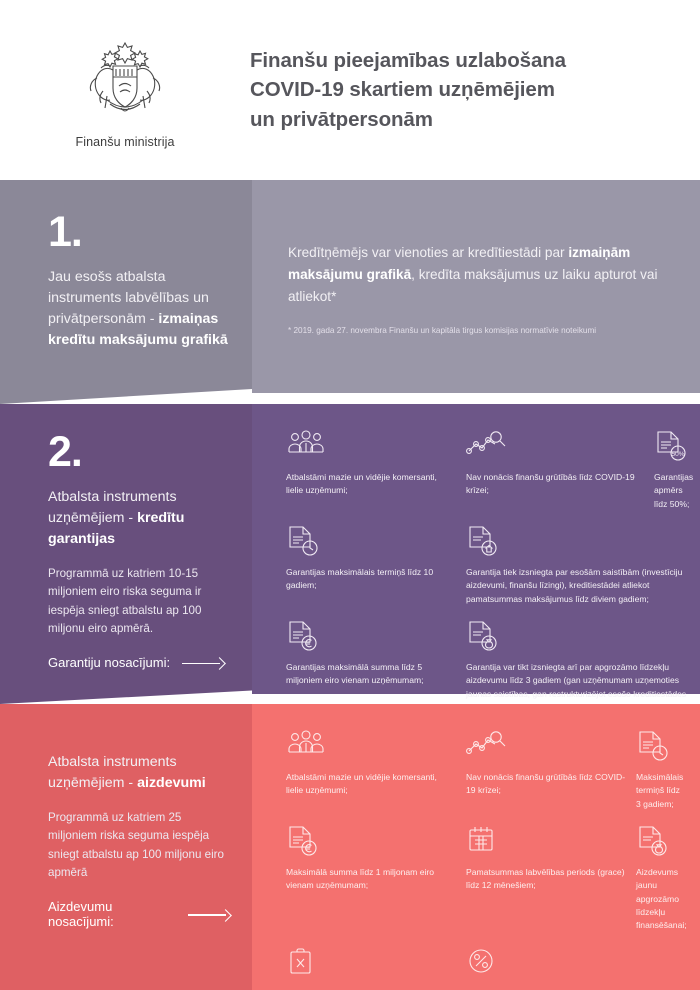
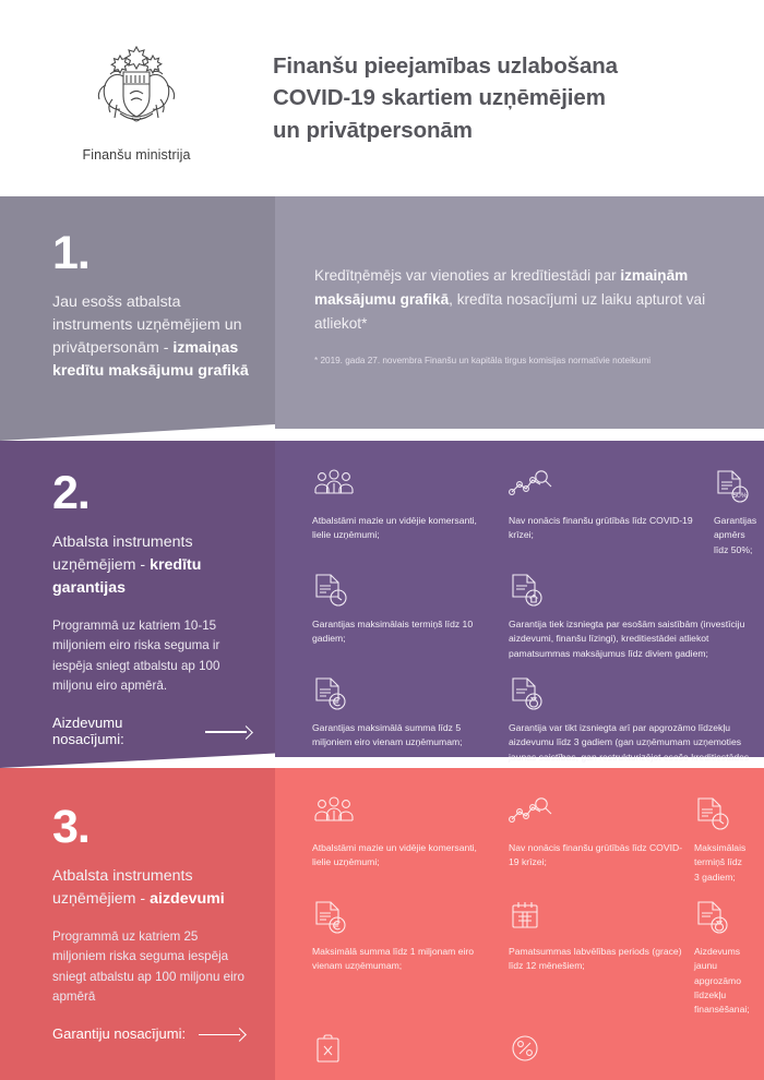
  Finanšu ministrija
  Finanšu pieejamības uzlabošana
  COVID-19 skartiem uzņēmējiem
  un privātpersonām
  1.
- Jau esošs atbalsta instruments labvēlības un privātpersonām - izmaiņas kredītu maksājumu grafikā
+ Jau esošs atbalsta instruments uzņēmējiem un privātpersonām - izmaiņas kredītu maksājumu grafikā
- Kredītņēmējs var vienoties ar kredītiestādi par izmaiņām maksājumu grafikā, kredīta maksājumus uz laiku apturot vai atliekot*
+ Kredītņēmējs var vienoties ar kredītiestādi par izmaiņām maksājumu grafikā, kredīta nosacījumi uz laiku apturot vai atliekot*
  * 2019. gada 27. novembra Finanšu un kapitāla tirgus komisijas normatīvie noteikumi
  2.
  Atbalsta instruments uzņēmējiem - kredītu garantijas
  Programmā uz katriem 10-15 miljoniem eiro riska seguma ir iespēja sniegt atbalstu ap 100 miljonu eiro apmērā.
- Garantiju nosacījumi:
+ Aizdevumu nosacījumi:
  Atbalstāmi mazie un vidējie komersanti, lielie uzņēmumi;
  Nav nonācis finanšu grūtībās līdz COVID-19 krīzei;
  Garantijas apmērs līdz 50%;
  Garantijas maksimālais termiņš līdz 10 gadiem;
  Garantija tiek izsniegta par esošām saistībām (investīciju aizdevumi, finanšu līzingi), kreditiestādei atliekot pamatsummas maksājumus līdz diviem gadiem;
  Garantijas maksimālā summa līdz 5 miljoniem eiro vienam uzņēmumam;
  Garantija var tikt izsniegta arī par apgrozāmo līdzekļu aizdevumu līdz 3 gadiem (gan uzņēmumam uzņemoties jaunas saistības, gan restrukturizējot esošo kreditiestādes
+ 3.
  Atbalsta instruments uzņēmējiem - aizdevumi
  Programmā uz katriem 25 miljoniem riska seguma iespēja sniegt atbalstu ap 100 miljonu eiro apmērā
- Aizdevumu nosacījumi:
+ Garantiju nosacījumi:
  Atbalstāmi mazie un vidējie komersanti, lielie uzņēmumi;
  Nav nonācis finanšu grūtībās līdz COVID-19 krīzei;
  Maksimālais termiņš līdz 3 gadiem;
  Maksimālā summa līdz 1 miljonam eiro vienam uzņēmumam;
  Pamatsummas labvēlības periods (grace) līdz 12 mēnešiem;
  Aizdevums jaunu apgrozāmo līdzekļu finansēšanai;
